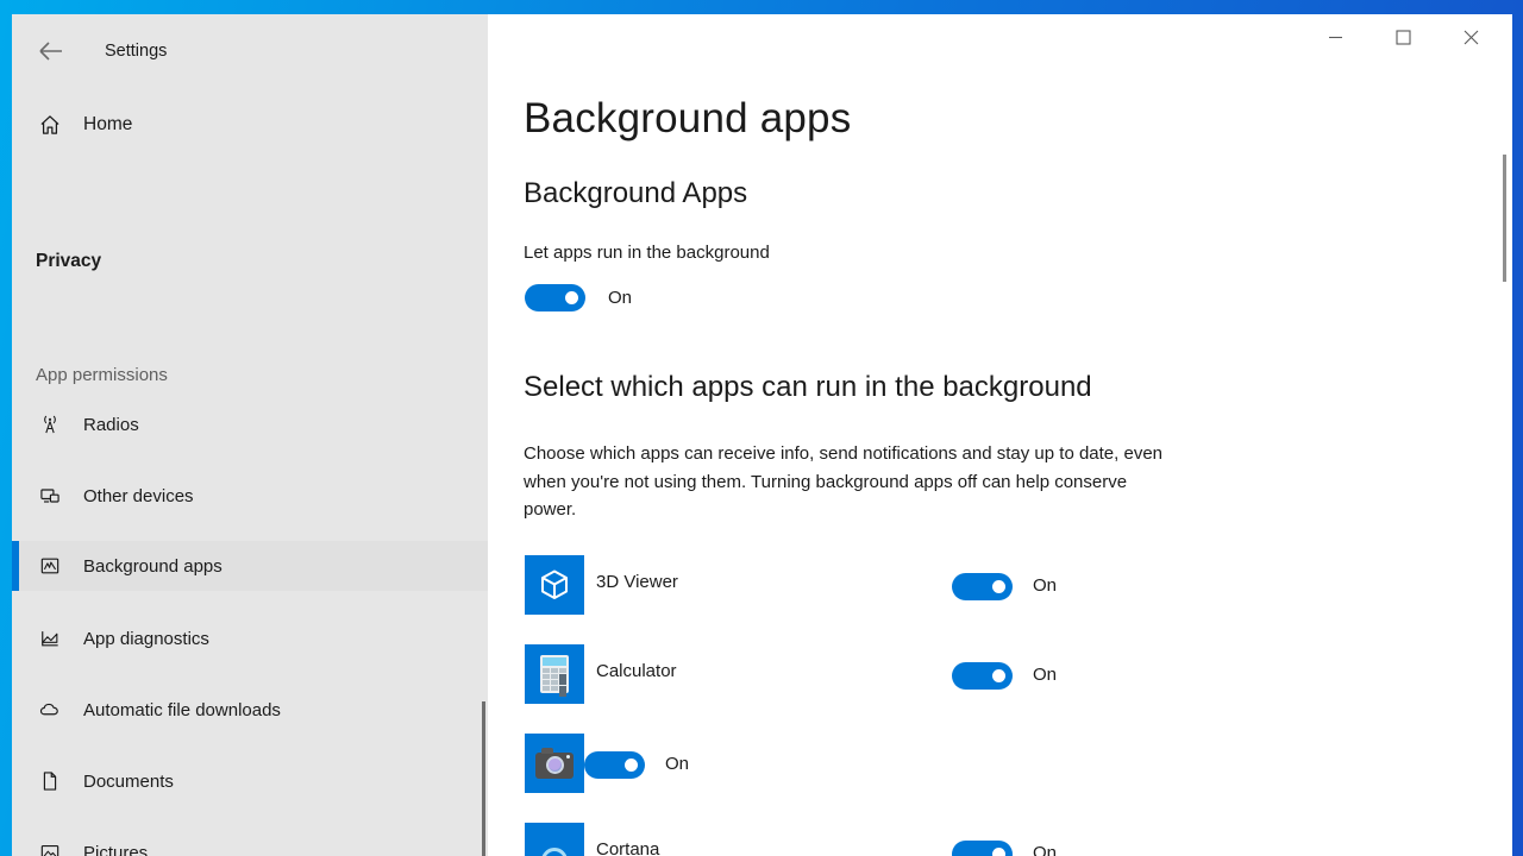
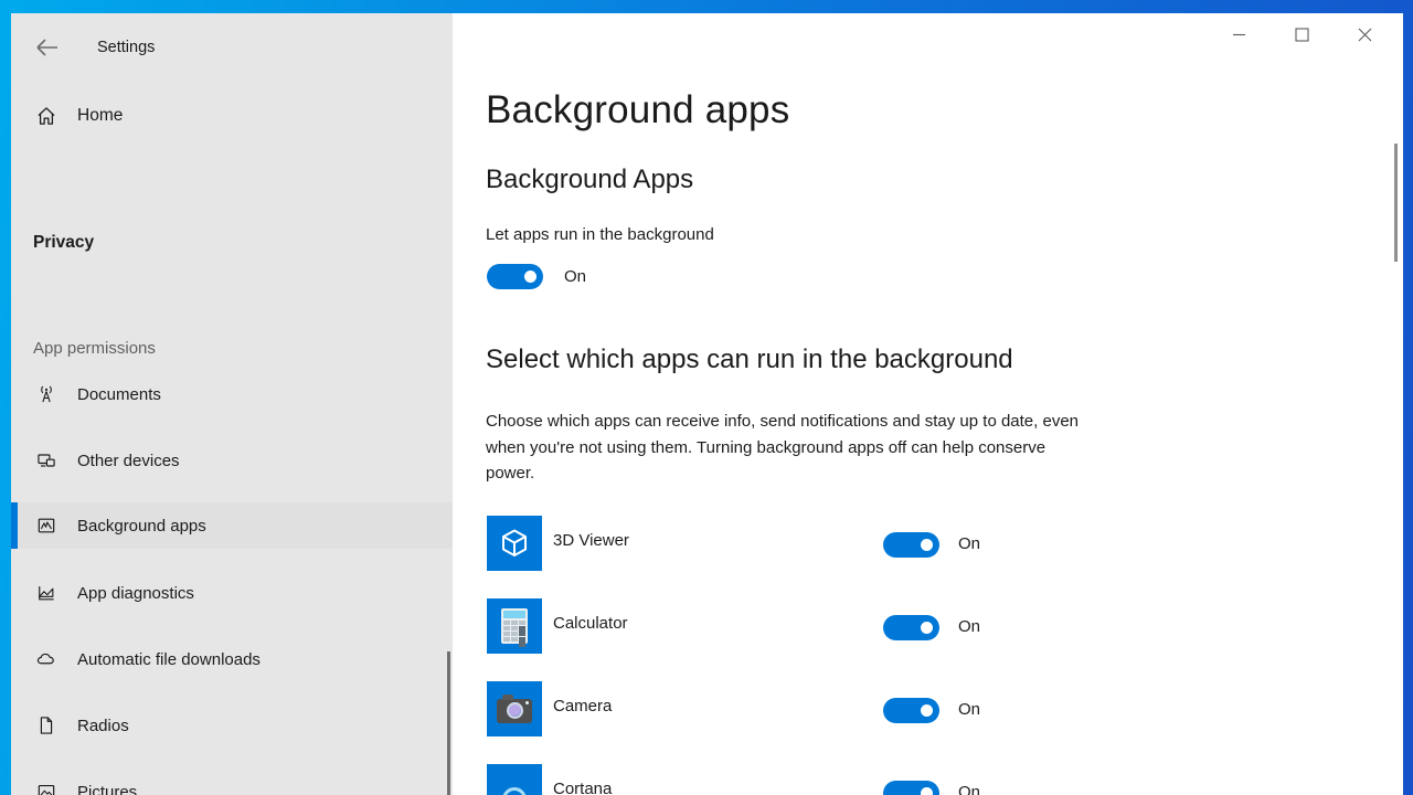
  Settings
  Home
  Privacy
  App permissions
- Radios
+ Documents
  Other devices
  Background apps
  App diagnostics
  Automatic file downloads
- Documents
+ Radios
  Pictures
  Background apps
  Background Apps
  Let apps run in the background
  On
  Select which apps can run in the background
  Choose which apps can receive info, send notifications and stay up to date, even when you're not using them. Turning background apps off can help conserve power.
  3D Viewer
  On
  Calculator
  On
+ Camera
  On
  Cortana
  On
